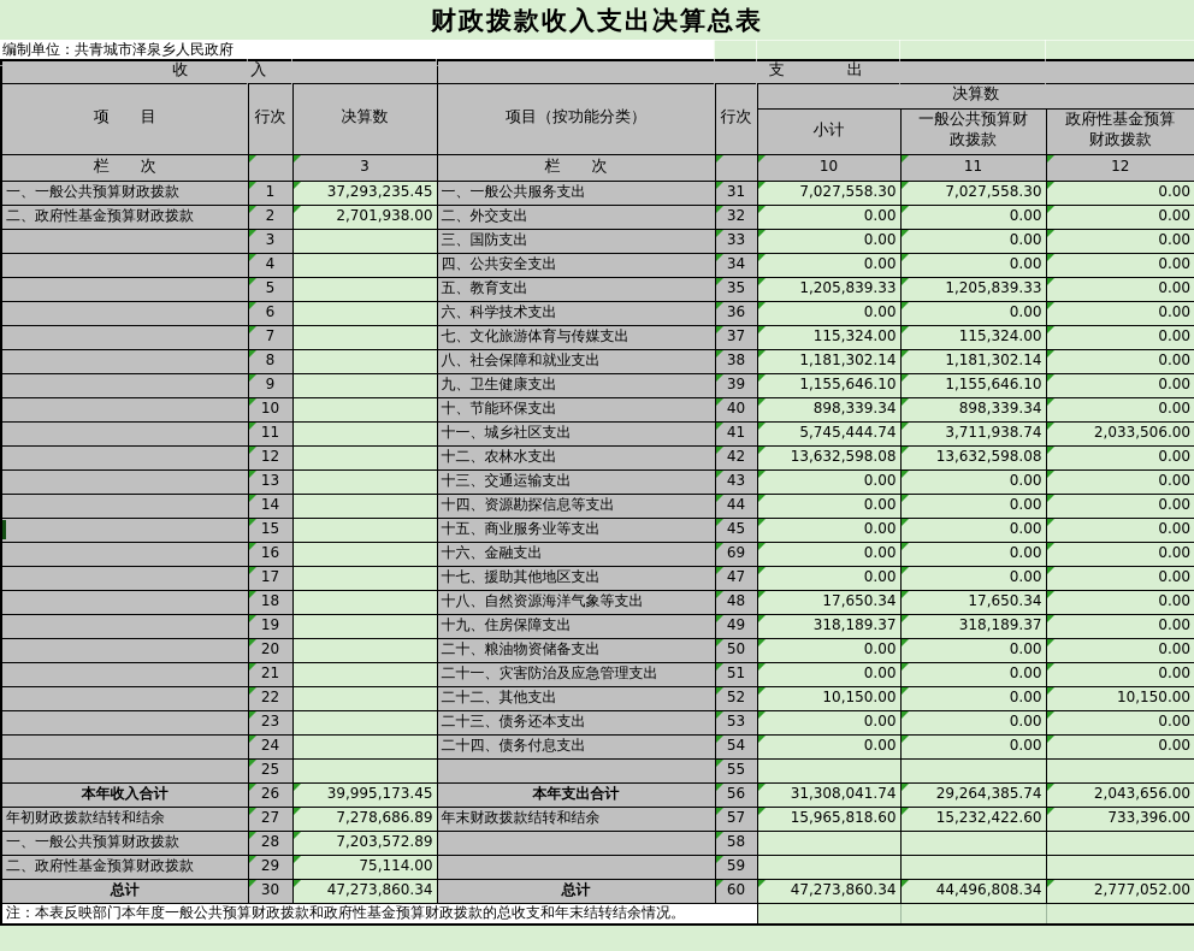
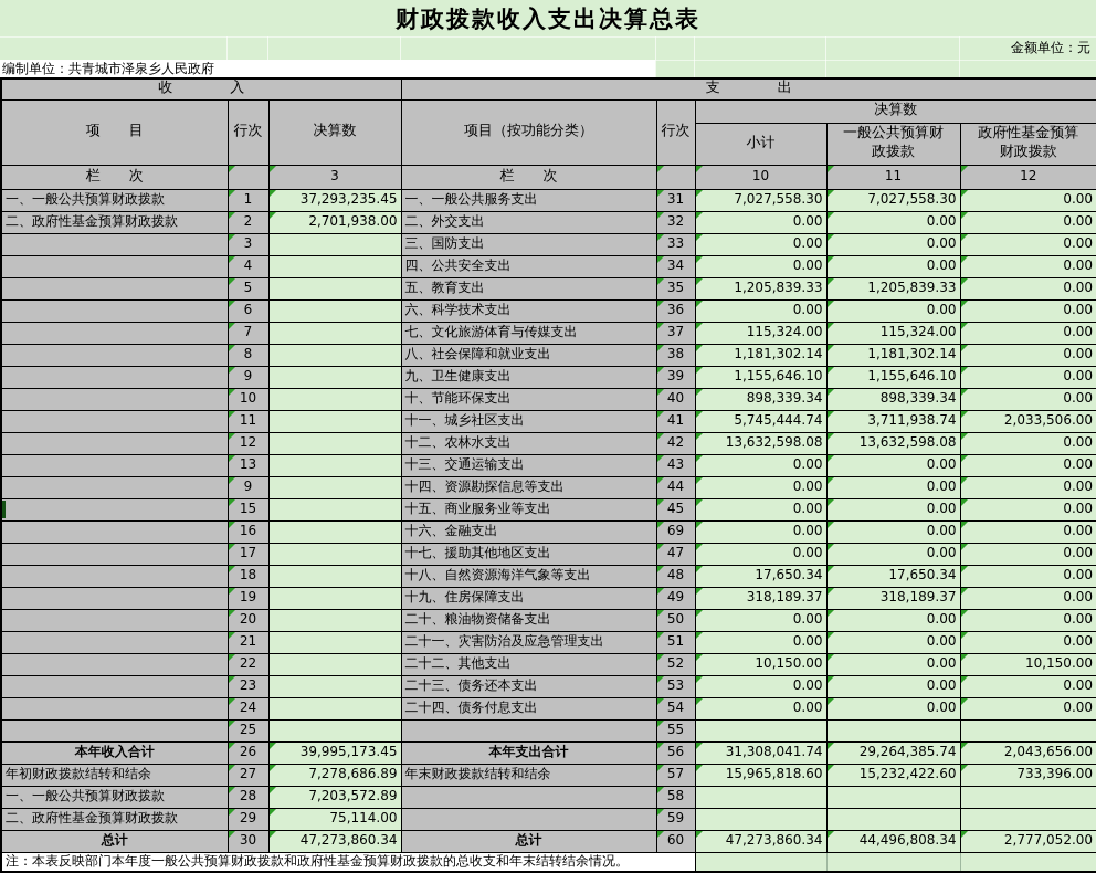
  财政拨款收入支出决算总表
+ 金额单位：元
  编制单位：共青城市泽泉乡人民政府
  收 入	支 出
  项 目	行次	决算数	项目（按功能分类）	行次	决算数
  小计	一般公共预算财 政拨款	政府性基金预算 财政拨款
  栏 次		3	栏 次		10	11	12
  一、一般公共预算财政拨款	1	37,293,235.45	一、一般公共服务支出	31	7,027,558.30	7,027,558.30	0.00
  二、政府性基金预算财政拨款	2	2,701,938.00	二、外交支出	32	0.00	0.00	0.00
  	3		三、国防支出	33	0.00	0.00	0.00
  	4		四、公共安全支出	34	0.00	0.00	0.00
  	5		五、教育支出	35	1,205,839.33	1,205,839.33	0.00
  	6		六、科学技术支出	36	0.00	0.00	0.00
  	7		七、文化旅游体育与传媒支出	37	115,324.00	115,324.00	0.00
  	8		八、社会保障和就业支出	38	1,181,302.14	1,181,302.14	0.00
  	9		九、卫生健康支出	39	1,155,646.10	1,155,646.10	0.00
  	10		十、节能环保支出	40	898,339.34	898,339.34	0.00
  	11		十一、城乡社区支出	41	5,745,444.74	3,711,938.74	2,033,506.00
  	12		十二、农林水支出	42	13,632,598.08	13,632,598.08	0.00
  	13		十三、交通运输支出	43	0.00	0.00	0.00
- 	14		十四、资源勘探信息等支出	44	0.00	0.00	0.00
+ 	9		十四、资源勘探信息等支出	44	0.00	0.00	0.00
  	15		十五、商业服务业等支出	45	0.00	0.00	0.00
  	16		十六、金融支出	69	0.00	0.00	0.00
  	17		十七、援助其他地区支出	47	0.00	0.00	0.00
  	18		十八、自然资源海洋气象等支出	48	17,650.34	17,650.34	0.00
  	19		十九、住房保障支出	49	318,189.37	318,189.37	0.00
  	20		二十、粮油物资储备支出	50	0.00	0.00	0.00
  	21		二十一、灾害防治及应急管理支出	51	0.00	0.00	0.00
  	22		二十二、其他支出	52	10,150.00	0.00	10,150.00
  	23		二十三、债务还本支出	53	0.00	0.00	0.00
  	24		二十四、债务付息支出	54	0.00	0.00	0.00
  	25			55
  本年收入合计	26	39,995,173.45	本年支出合计	56	31,308,041.74	29,264,385.74	2,043,656.00
  年初财政拨款结转和结余	27	7,278,686.89	年末财政拨款结转和结余	57	15,965,818.60	15,232,422.60	733,396.00
  一、一般公共预算财政拨款	28	7,203,572.89		58
  二、政府性基金预算财政拨款	29	75,114.00		59
  总计	30	47,273,860.34	总计	60	47,273,860.34	44,496,808.34	2,777,052.00
  注：本表反映部门本年度一般公共预算财政拨款和政府性基金预算财政拨款的总收支和年末结转结余情况。
